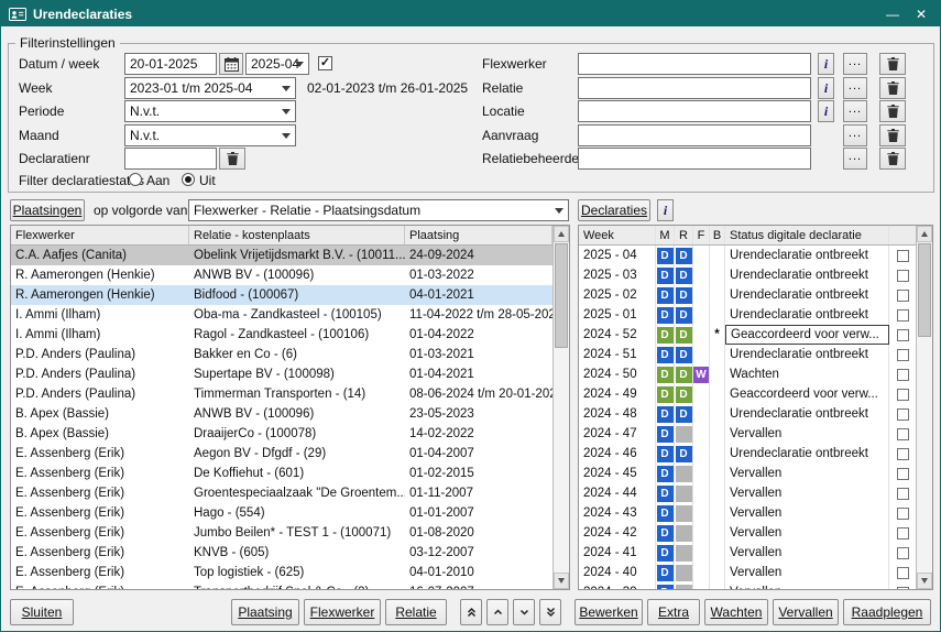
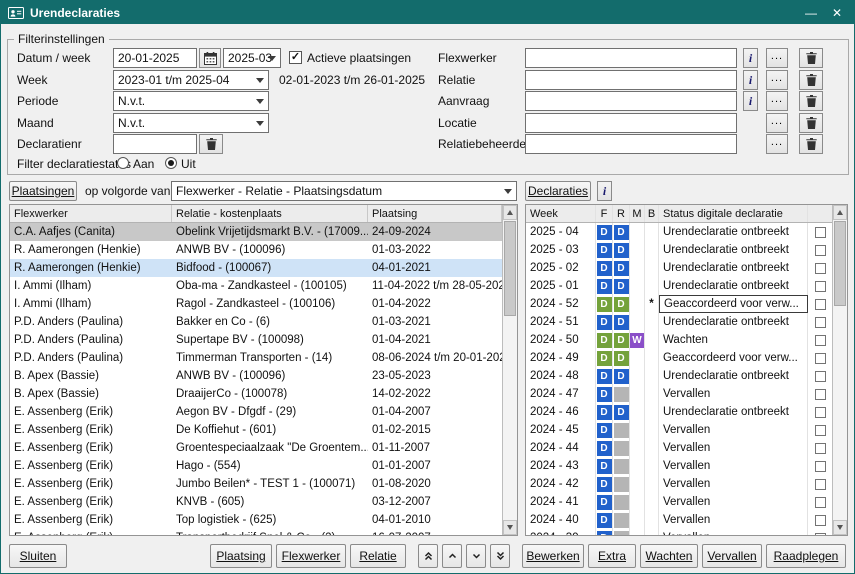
  Urendeclaraties
  —
  ✕
  Filterinstellingen
  Datum / week
  20-01-2025
- 2025-04
+ 2025-03
  ✓
+ Actieve plaatsingen
  Week
  2023-01 t/m 2025-04
  02-01-2023 t/m 26-01-2025
  Periode
  N.v.t.
  Maand
  N.v.t.
  Declaratienr
  Filter declaratiesta
  Aan
  Uit
  Flexwerker
  i
  ...
  Relatie
  i
  ...
- Locatie
+ Aanvraag
  i
  ...
- Aanvraag
+ Locatie
  ...
  Relatiebeheerde
  ...
  Plaatsingen
  op volgorde van
  Flexwerker - Relatie - Plaatsingsdatum
  Declaraties
  i
  Flexwerker
  Relatie - kostenplaats
  Plaatsing
  C.A. Aafjes (Canita)
- Obelink Vrijetijdsmarkt B.V. - (10011...
+ Obelink Vrijetijdsmarkt B.V. - (17009...
  24-09-2024
  R. Aamerongen (Henkie)
  ANWB BV - (100096)
  01-03-2022
  R. Aamerongen (Henkie)
  Bidfood - (100067)
  04-01-2021
  I. Ammi (Ilham)
  Oba-ma - Zandkasteel - (100105)
  11-04-2022 t/m 28-05-20
  I. Ammi (Ilham)
  Ragol - Zandkasteel - (100106)
  01-04-2022
  P.D. Anders (Paulina)
  Bakker en Co - (6)
  01-03-2021
  P.D. Anders (Paulina)
  Supertape BV - (100098)
  01-04-2021
  P.D. Anders (Paulina)
  Timmerman Transporten - (14)
  08-06-2024 t/m 20-01-20
  B. Apex (Bassie)
  ANWB BV - (100096)
  23-05-2023
  B. Apex (Bassie)
  DraaijerCo - (100078)
  14-02-2022
  E. Assenberg (Erik)
  Aegon BV - Dfgdf - (29)
  01-04-2007
  E. Assenberg (Erik)
  De Koffiehut - (601)
  01-02-2015
  E. Assenberg (Erik)
  Groentespeciaalzaak "De Groentem..
  01-11-2007
  E. Assenberg (Erik)
  Hago - (554)
  01-01-2007
  E. Assenberg (Erik)
  Jumbo Beilen* - TEST 1 - (100071)
  01-08-2020
  E. Assenberg (Erik)
  KNVB - (605)
  03-12-2007
  E. Assenberg (Erik)
  Top logistiek - (625)
  04-01-2010
  Week
- M
+ F
  R
- F
+ M
  B
  Status digitale declaratie
  2025 - 04
  D
  D
  Urendeclaratie ontbreekt
  2025 - 03
  D
  D
  Urendeclaratie ontbreekt
  2025 - 02
  D
  D
  Urendeclaratie ontbreekt
  2025 - 01
  D
  D
  Urendeclaratie ontbreekt
  2024 - 52
  D
  D
  *
  Geaccordeerd voor verw...
  2024 - 51
  D
  D
  Urendeclaratie ontbreekt
  2024 - 50
  D
  D
  W
  Wachten
  2024 - 49
  D
  D
  Geaccordeerd voor verw...
  2024 - 48
  D
  D
  Urendeclaratie ontbreekt
  2024 - 47
  D
  Vervallen
  2024 - 46
  D
  D
  Urendeclaratie ontbreekt
  2024 - 45
  D
  Vervallen
  2024 - 44
  D
  Vervallen
  2024 - 43
  D
  Vervallen
  2024 - 42
  D
  Vervallen
  2024 - 41
  D
  Vervallen
  2024 - 40
  D
  Vervallen
  Sluiten
  Plaatsing
  Flexwerker
  Relatie
  Bewerken
  Extra
  Wachten
  Vervallen
  Raadplegen
